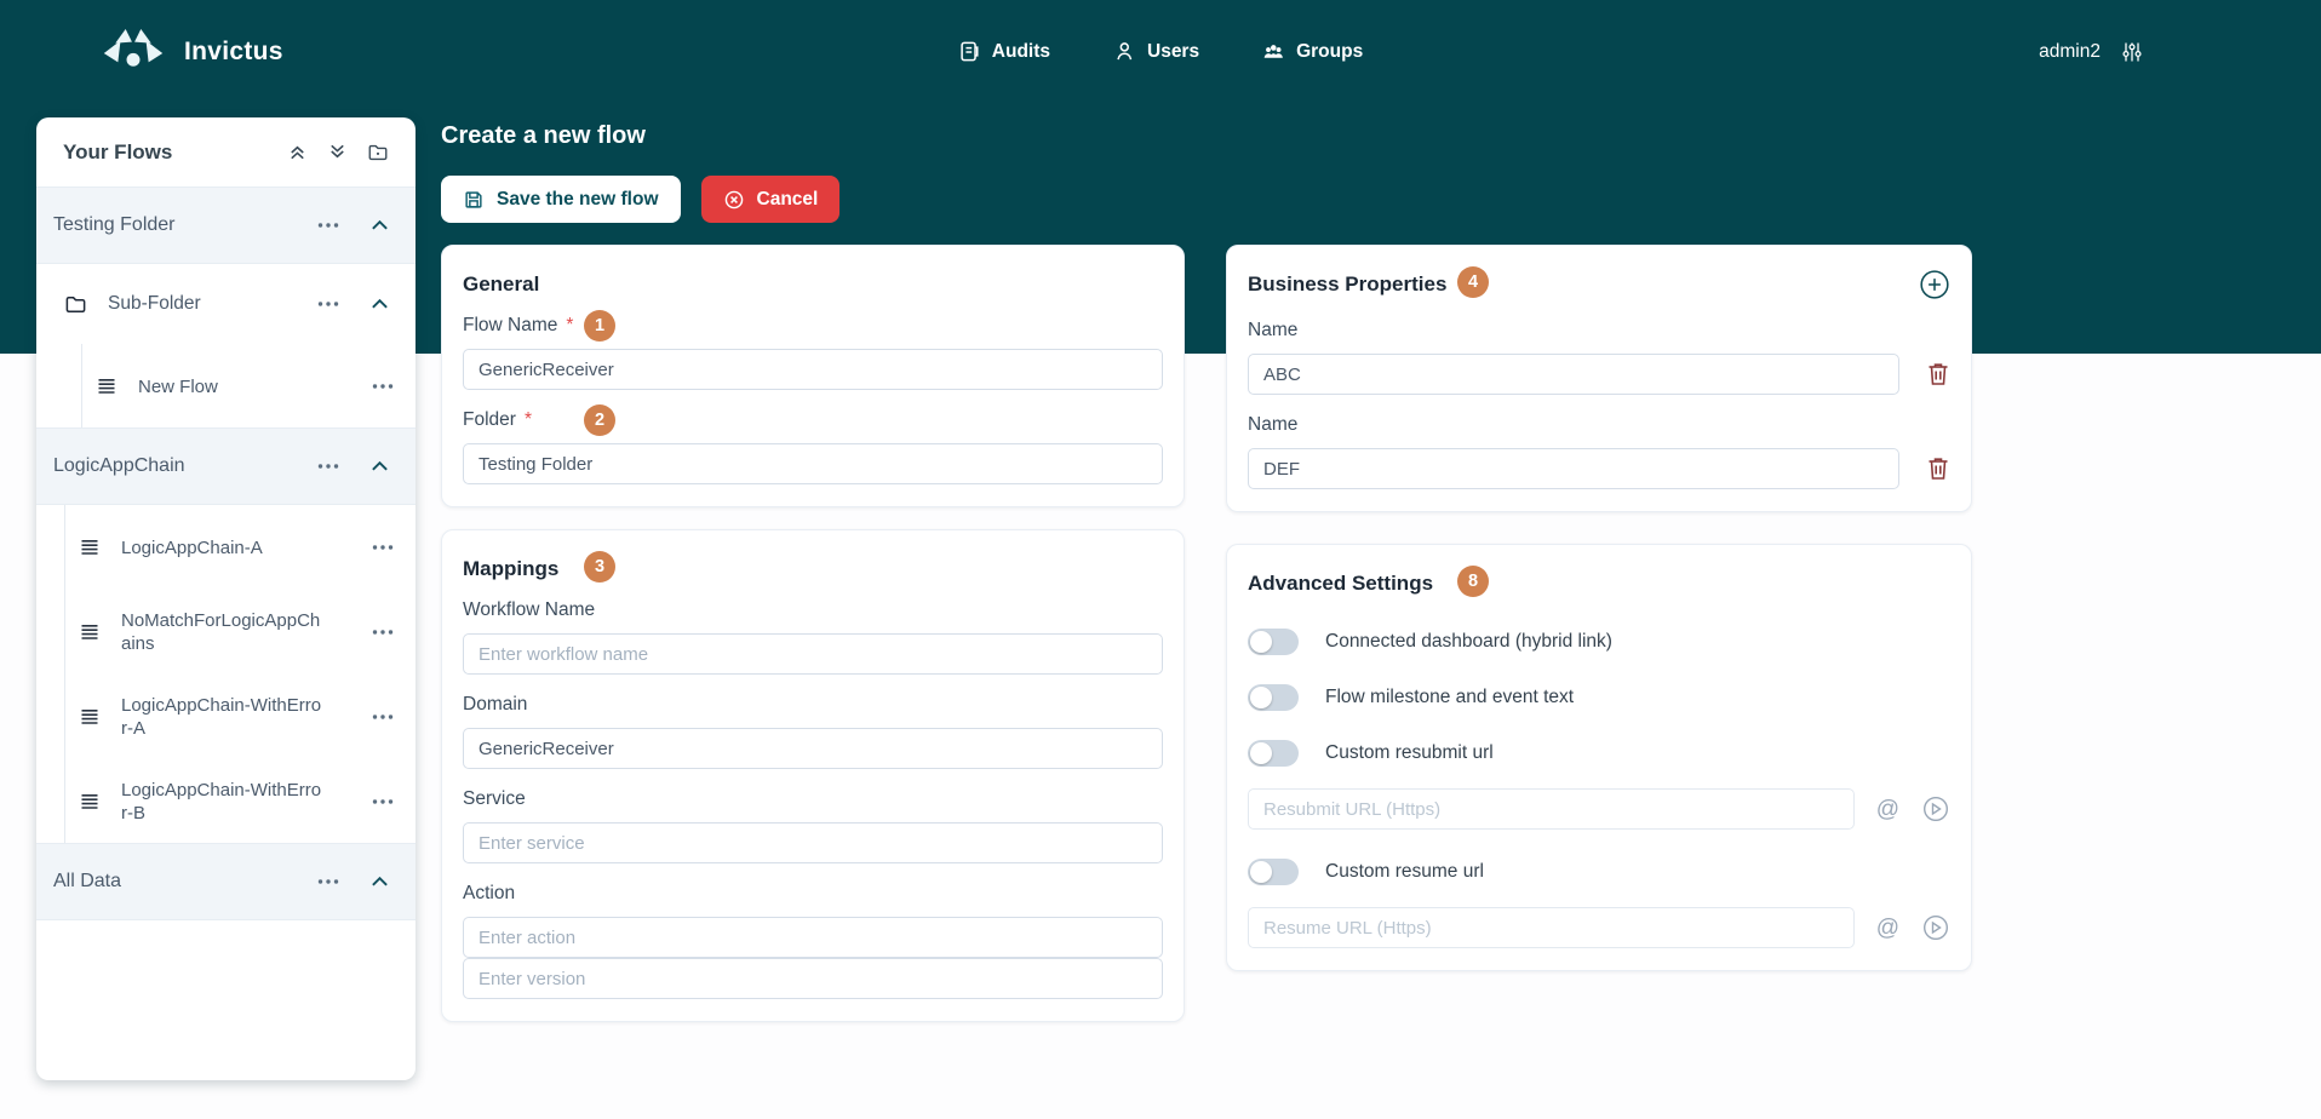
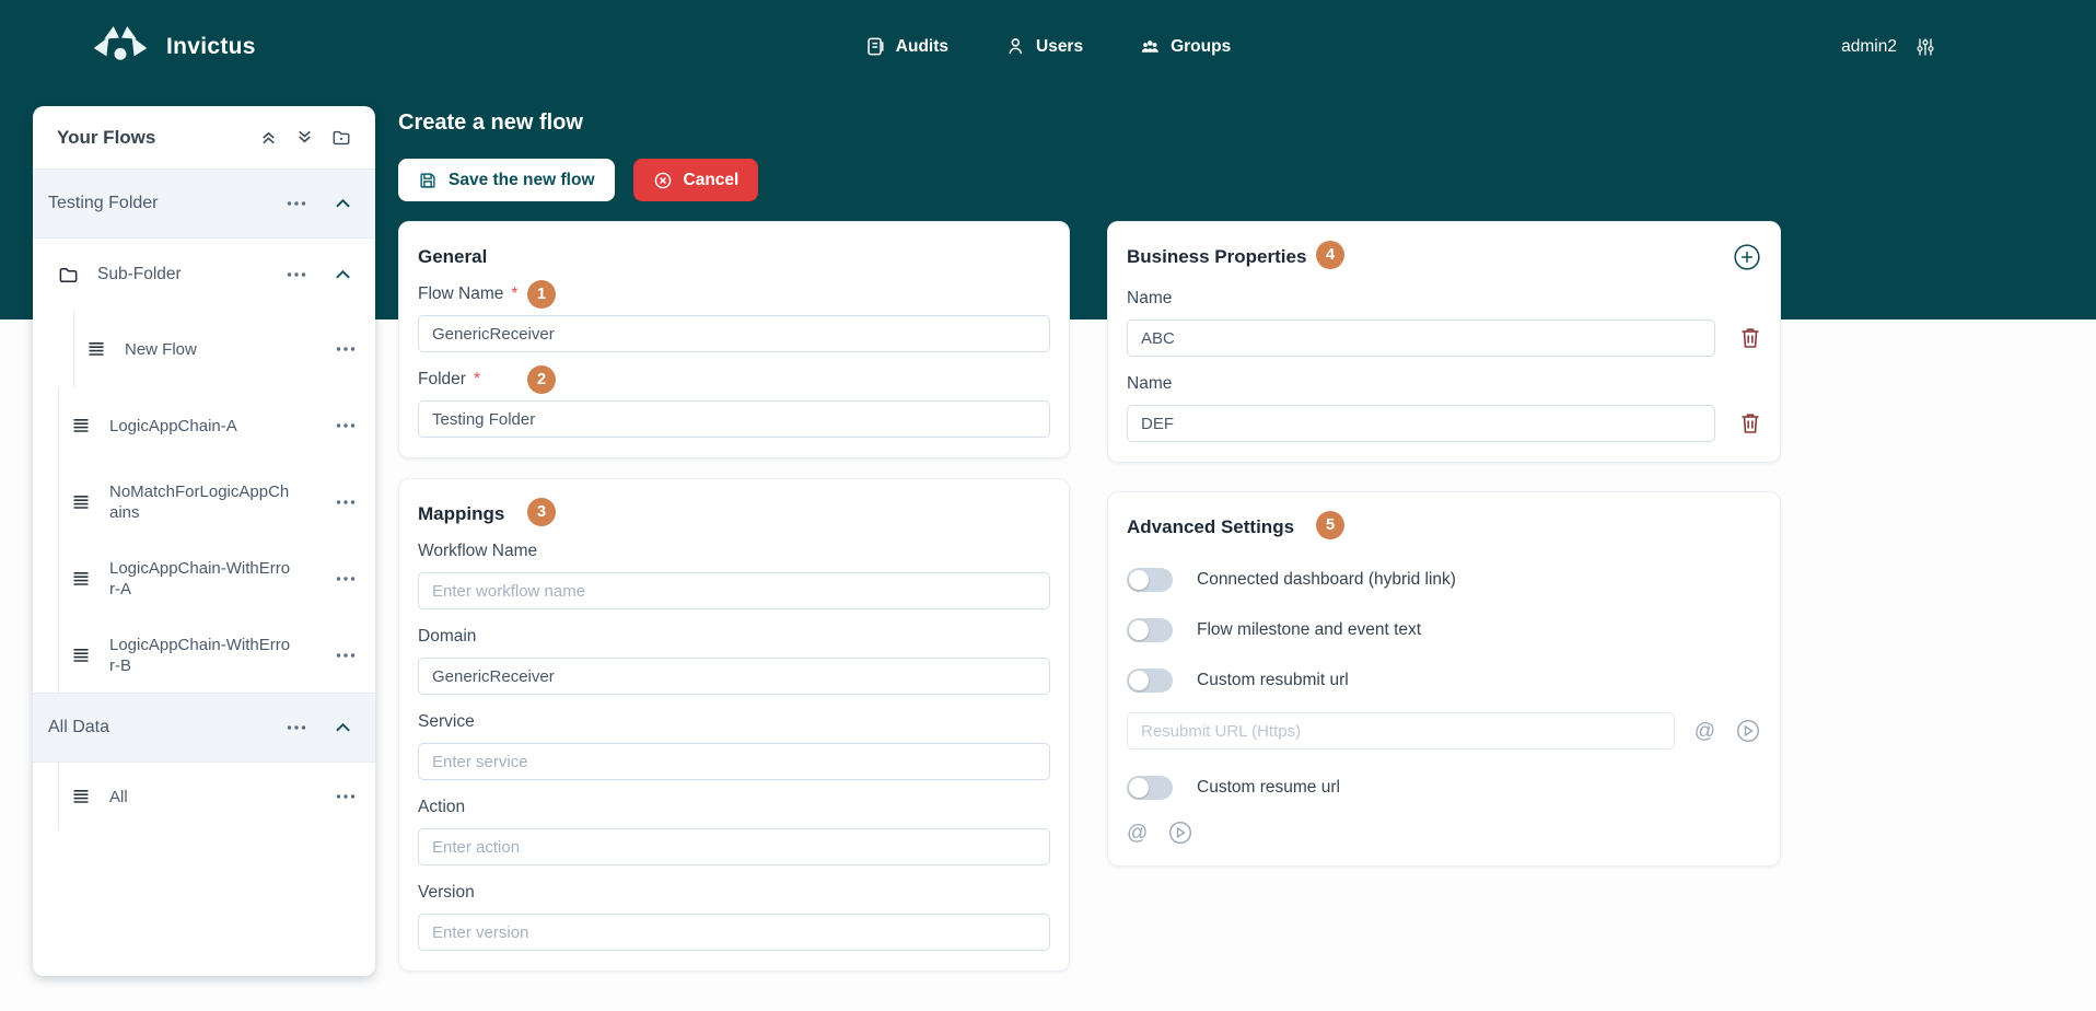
  Invictus
  Audits
  Users
  Groups
  admin2
  Your Flows
  Testing Folder
  Sub-Folder
  New Flow
- LogicAppChain
  LogicAppChain-A
  NoMatchForLogicAppChains
  LogicAppChain-WithError-A
  LogicAppChain-WithError-B
  All Data
+ All
  Create a new flow
  Save the new flow
  Cancel
  General
  Flow Name
  *
  1
  GenericReceiver
  Folder
  *
  2
  Testing Folder
  Mappings
  3
  Workflow Name
  Enter workflow name
  Domain
  GenericReceiver
  Service
  Enter service
  Action
  Enter action
+ Version
  Enter version
  Business Properties
  4
  Name
  ABC
  Name
  DEF
  Advanced Settings
- 8
+ 5
  Connected dashboard (hybrid link)
  Flow milestone and event text
  Custom resubmit url
  Resubmit URL (Https)
  @
  Custom resume url
- Resume URL (Https)
  @
